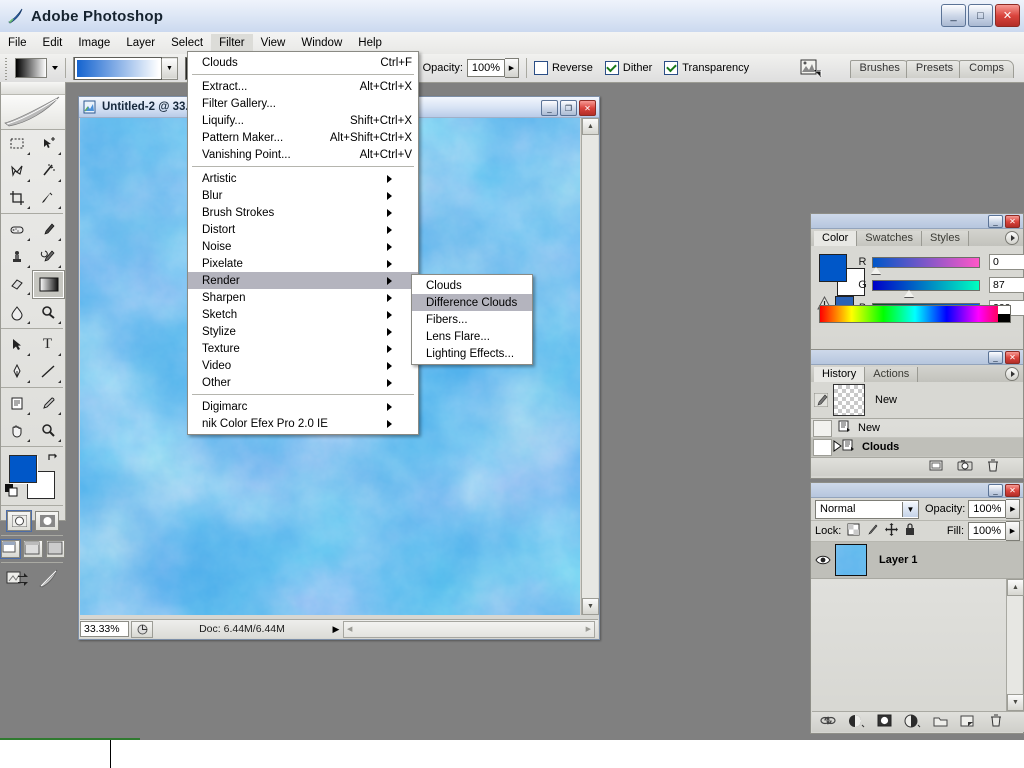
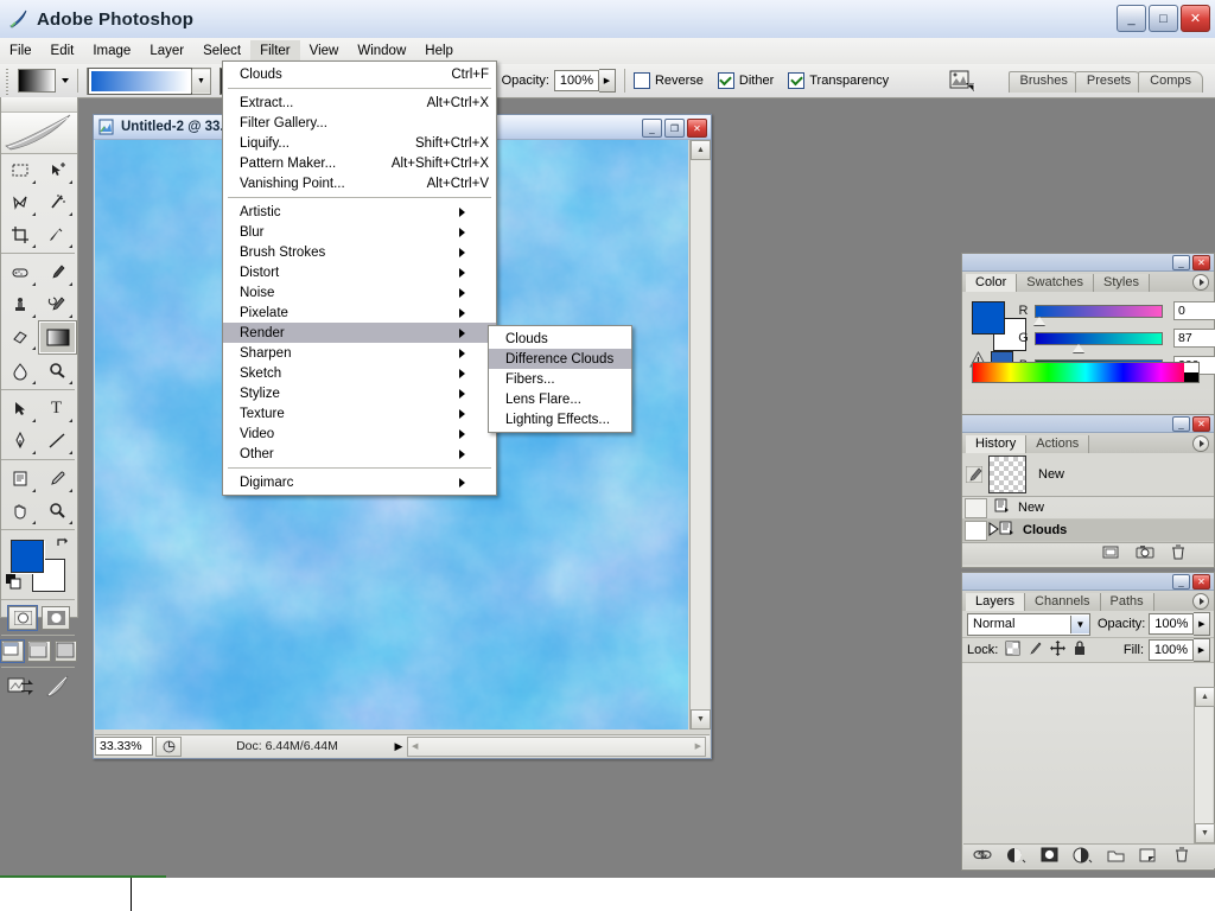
  Adobe Photoshop
  _
  □
  ✕
  File
  Edit
  Image
  Layer
  Select
  Filter
  View
  Window
  Help
  Opacity:
  100%
  Reverse
  Dither
  Transparency
  Brushes
  Presets
  Comps
  T
  _
  ❐
  ✕
  33.33%
  Doc: 6.44M/6.44M
  ▶
  _
  ✕
  Color
  Swatches
  Styles
  R
  0
  G
  87
  _
  ✕
  History
  Actions
  New
  New
  Clouds
  _
  ✕
+ Layers
+ Channels
+ Paths
  Normal
  ▼
  Opacity:
  100%
  Lock:
  Fill:
  100%
- Layer 1
  Clouds
  Ctrl+F
  Extract...
  Alt+Ctrl+X
  Filter Gallery...
  Liquify...
  Shift+Ctrl+X
  Pattern Maker...
  Alt+Shift+Ctrl+X
  Vanishing Point...
  Alt+Ctrl+V
  Artistic
  Blur
  Brush Strokes
  Distort
  Noise
  Pixelate
  Render
  Sharpen
  Sketch
  Stylize
  Texture
  Video
  Other
  Digimarc
- nik Color Efex Pro 2.0 IE
  Clouds
  Difference Clouds
  Fibers...
  Lens Flare...
  Lighting Effects...
